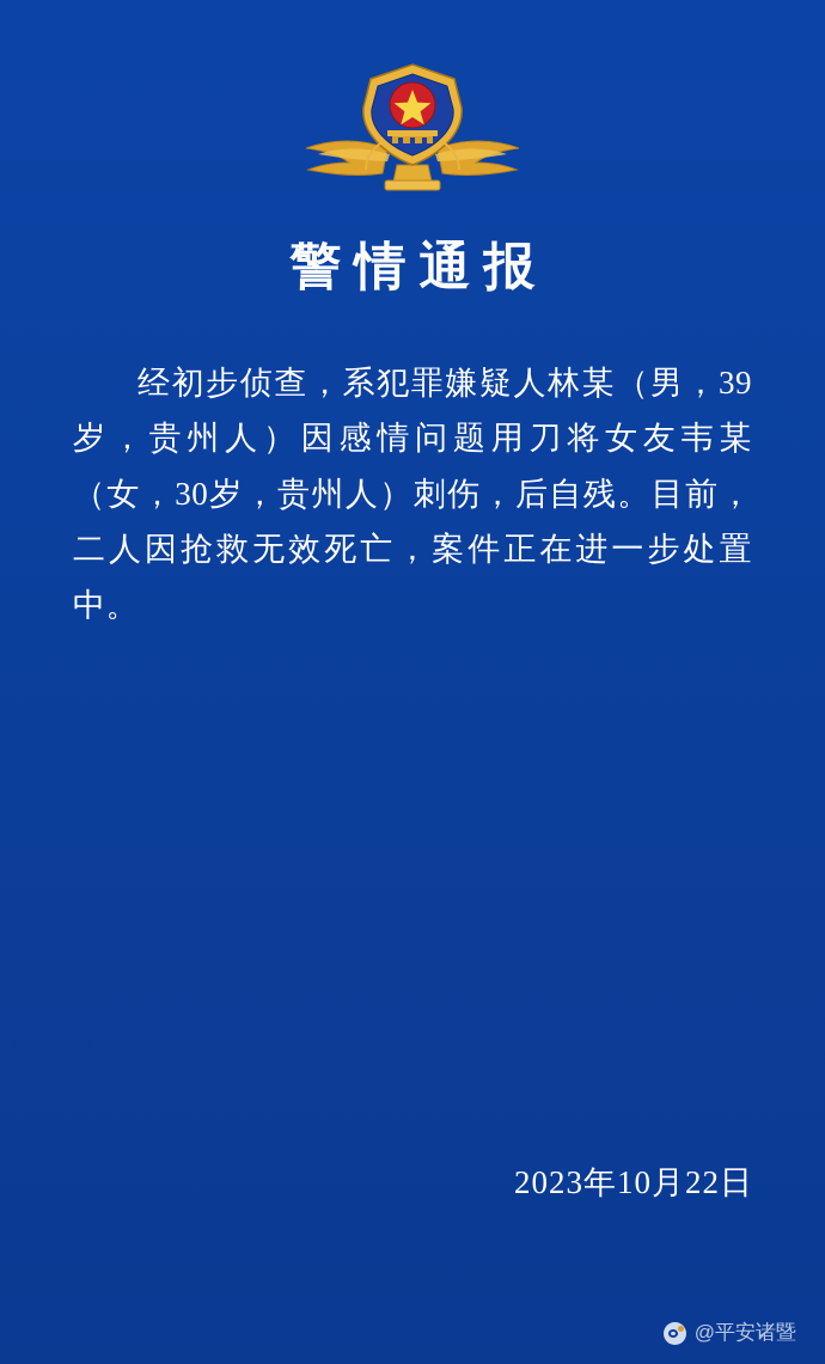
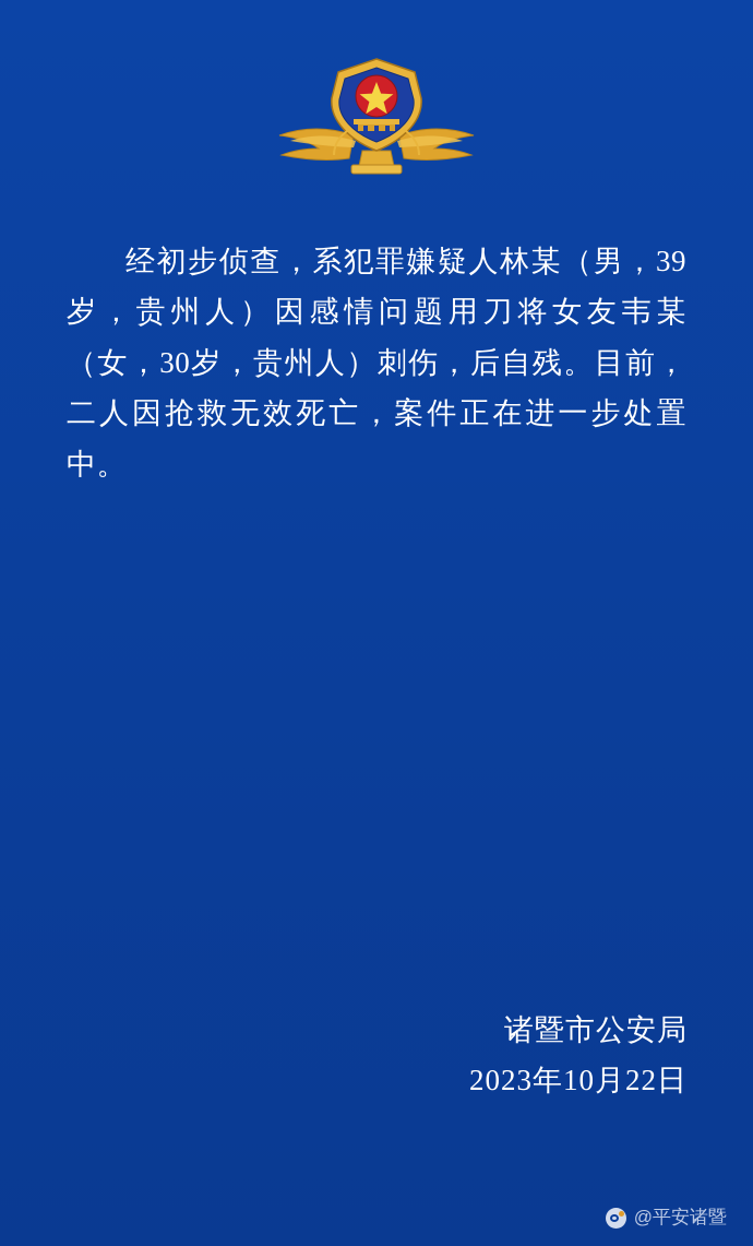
- 警情通报
  经初步侦查，系犯罪嫌疑人林某（男，39岁，贵州人）因感情问题用刀将女友韦某（女，30岁，贵州人）刺伤，后自残。目前，二人因抢救无效死亡，案件正在进一步处置中。
+ 诸暨市公安局
  2023年10月22日
  @平安诸暨
